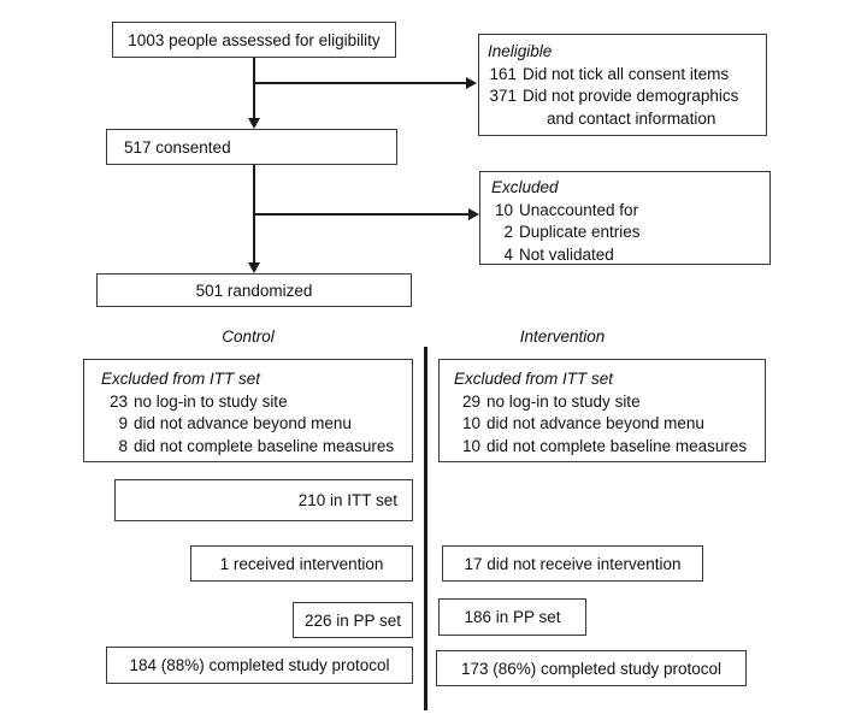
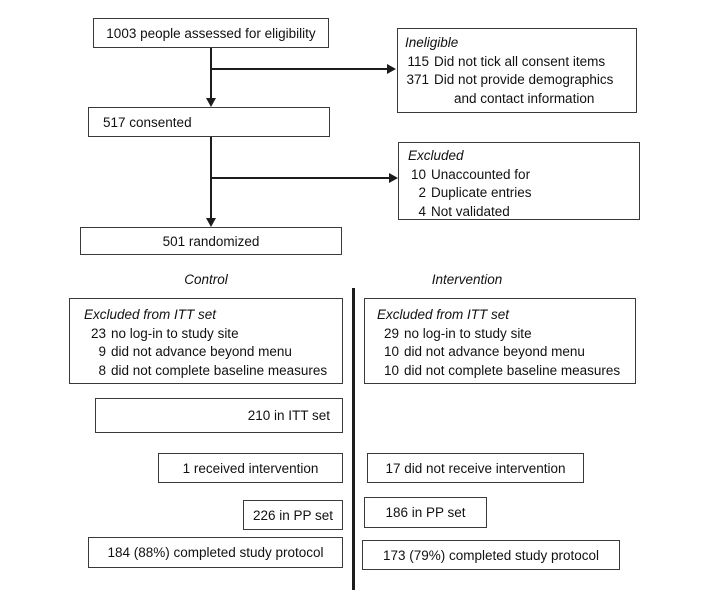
  1003 people assessed for eligibility
  517 consented
  501 randomized
  Ineligible
- 161
+ 115
  Did not tick all consent items
  371
  Did not provide demographics
  and contact information
  Excluded
  10
  Unaccounted for
  2
  Duplicate entries
  4
  Not validated
  Control
  Intervention
  Excluded from ITT set
  23
  no log-in to study site
  9
  did not advance beyond menu
  8
  did not complete baseline measures
  210 in ITT set
  1 received intervention
  226 in PP set
  184 (88%) completed study protocol
  Excluded from ITT set
  29
  no log-in to study site
  10
  did not advance beyond menu
  10
  did not complete baseline measures
  17 did not receive intervention
  186 in PP set
- 173 (86%) completed study protocol
+ 173 (79%) completed study protocol
